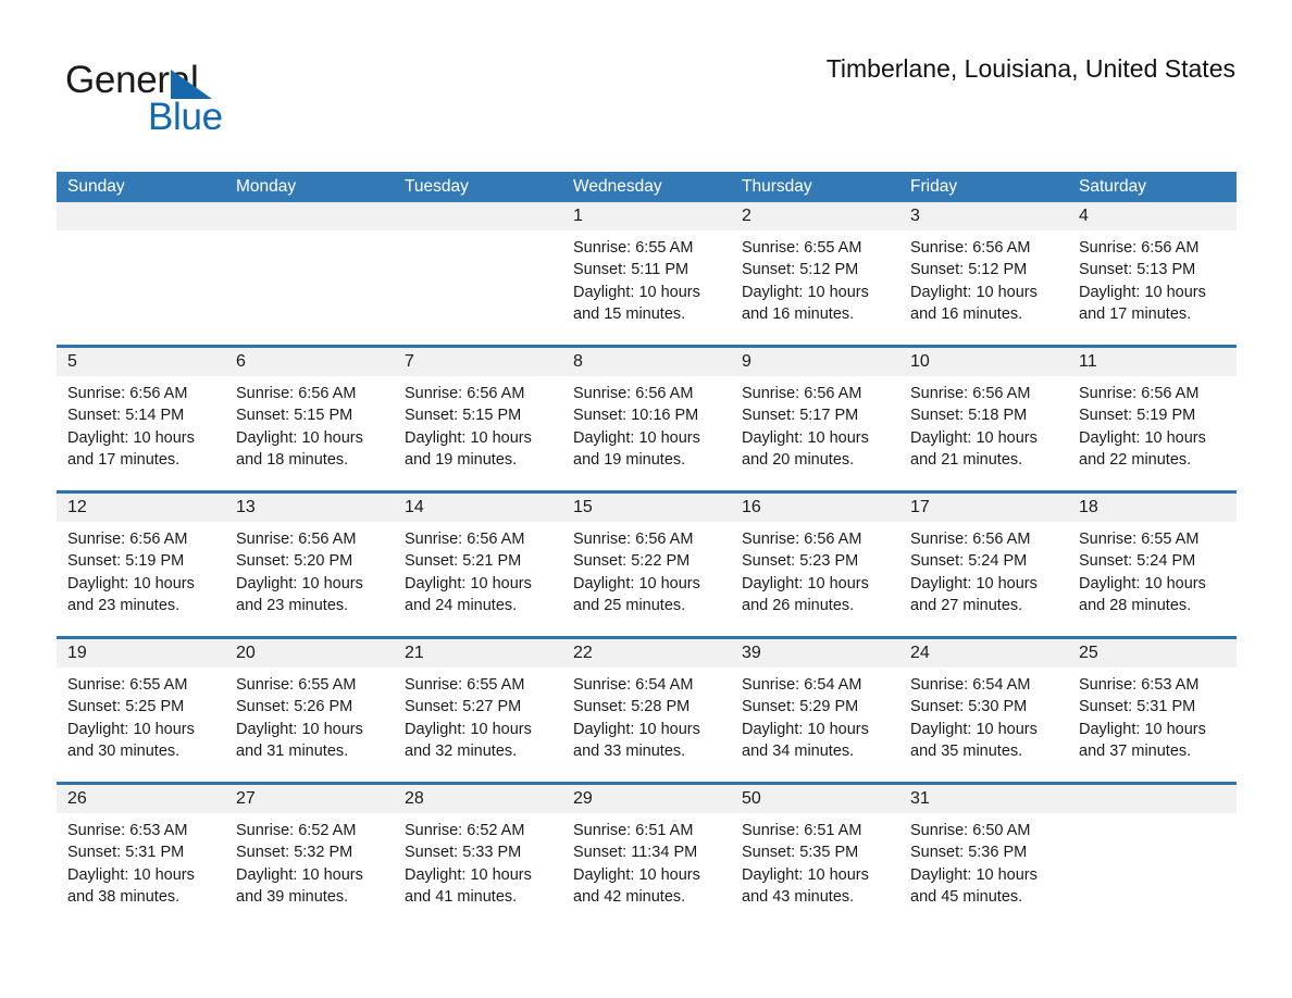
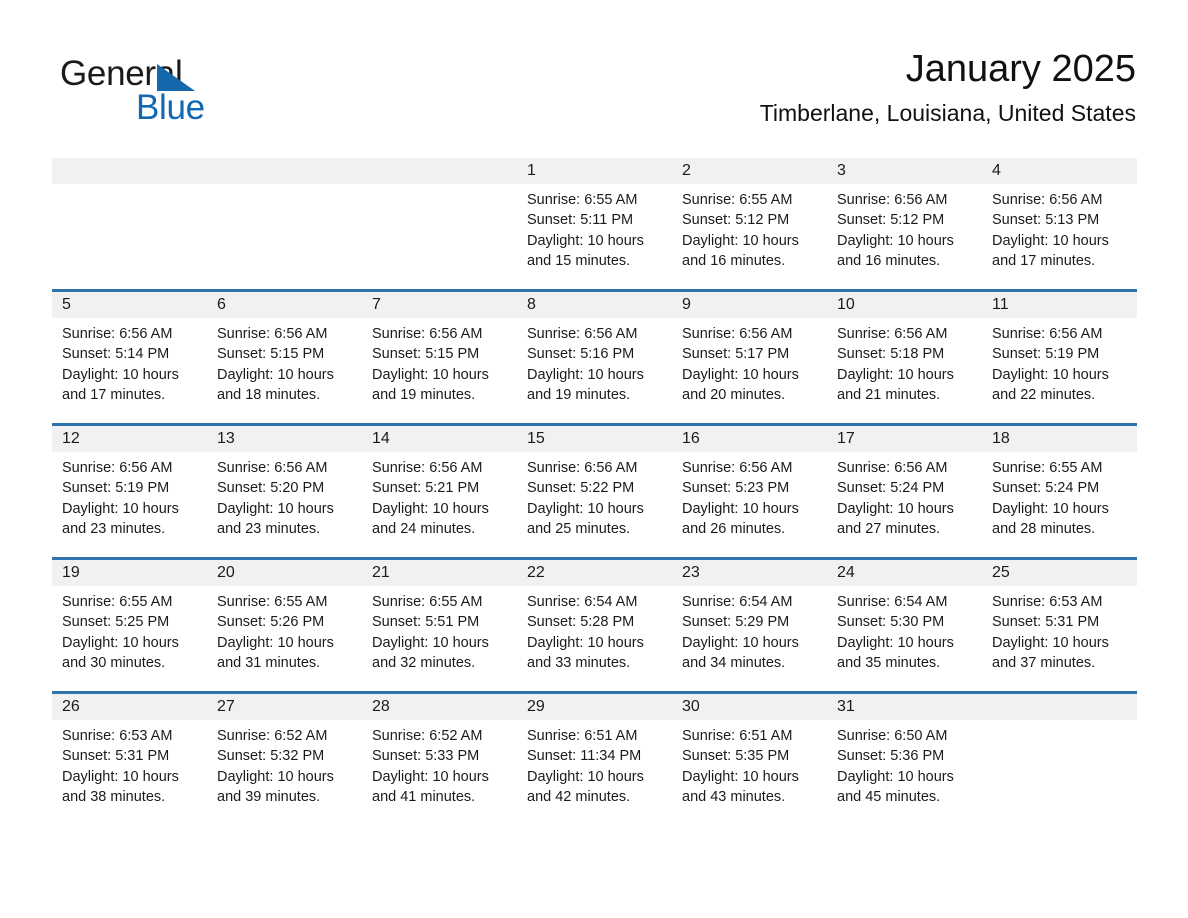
  Generl
  Blue
+ January 2025
  Timberlane, Louisiana, United States
- Sunday
- Monday
- Tuesday
- Wednesday
- Thursday
- Friday
- Saturday
  1
  Sunrise: 6:55 AM
  Sunset: 5:11 PM
  Daylight: 10 hours
  and 15 minutes.
  2
  Sunrise: 6:55 AM
  Sunset: 5:12 PM
  Daylight: 10 hours
  and 16 minutes.
  3
  Sunrise: 6:56 AM
  Sunset: 5:12 PM
  Daylight: 10 hours
  and 16 minutes.
  4
  Sunrise: 6:56 AM
  Sunset: 5:13 PM
  Daylight: 10 hours
  and 17 minutes.
  5
  Sunrise: 6:56 AM
  Sunset: 5:14 PM
  Daylight: 10 hours
  and 17 minutes.
  6
  Sunrise: 6:56 AM
  Sunset: 5:15 PM
  Daylight: 10 hours
  and 18 minutes.
  7
  Sunrise: 6:56 AM
  Sunset: 5:15 PM
  Daylight: 10 hours
  and 19 minutes.
  8
  Sunrise: 6:56 AM
- Sunset: 10:16 PM
+ Sunset: 5:16 PM
  Daylight: 10 hours
  and 19 minutes.
  9
  Sunrise: 6:56 AM
  Sunset: 5:17 PM
  Daylight: 10 hours
  and 20 minutes.
  10
  Sunrise: 6:56 AM
  Sunset: 5:18 PM
  Daylight: 10 hours
  and 21 minutes.
  11
  Sunrise: 6:56 AM
  Sunset: 5:19 PM
  Daylight: 10 hours
  and 22 minutes.
  12
  Sunrise: 6:56 AM
  Sunset: 5:19 PM
  Daylight: 10 hours
  and 23 minutes.
  13
  Sunrise: 6:56 AM
  Sunset: 5:20 PM
  Daylight: 10 hours
  and 23 minutes.
  14
  Sunrise: 6:56 AM
  Sunset: 5:21 PM
  Daylight: 10 hours
  and 24 minutes.
  15
  Sunrise: 6:56 AM
  Sunset: 5:22 PM
  Daylight: 10 hours
  and 25 minutes.
  16
  Sunrise: 6:56 AM
  Sunset: 5:23 PM
  Daylight: 10 hours
  and 26 minutes.
  17
  Sunrise: 6:56 AM
  Sunset: 5:24 PM
  Daylight: 10 hours
  and 27 minutes.
  18
  Sunrise: 6:55 AM
  Sunset: 5:24 PM
  Daylight: 10 hours
  and 28 minutes.
  19
  Sunrise: 6:55 AM
  Sunset: 5:25 PM
  Daylight: 10 hours
  and 30 minutes.
  20
  Sunrise: 6:55 AM
  Sunset: 5:26 PM
  Daylight: 10 hours
  and 31 minutes.
  21
  Sunrise: 6:55 AM
- Sunset: 5:27 PM
+ Sunset: 5:51 PM
  Daylight: 10 hours
  and 32 minutes.
  22
  Sunrise: 6:54 AM
  Sunset: 5:28 PM
  Daylight: 10 hours
  and 33 minutes.
- 39
+ 23
  Sunrise: 6:54 AM
  Sunset: 5:29 PM
  Daylight: 10 hours
  and 34 minutes.
  24
  Sunrise: 6:54 AM
  Sunset: 5:30 PM
  Daylight: 10 hours
  and 35 minutes.
  25
  Sunrise: 6:53 AM
  Sunset: 5:31 PM
  Daylight: 10 hours
  and 37 minutes.
  26
  Sunrise: 6:53 AM
  Sunset: 5:31 PM
  Daylight: 10 hours
  and 38 minutes.
  27
  Sunrise: 6:52 AM
  Sunset: 5:32 PM
  Daylight: 10 hours
  and 39 minutes.
  28
  Sunrise: 6:52 AM
  Sunset: 5:33 PM
  Daylight: 10 hours
  and 41 minutes.
  29
  Sunrise: 6:51 AM
  Sunset: 11:34 PM
  Daylight: 10 hours
  and 42 minutes.
- 50
+ 30
  Sunrise: 6:51 AM
  Sunset: 5:35 PM
  Daylight: 10 hours
  and 43 minutes.
  31
  Sunrise: 6:50 AM
  Sunset: 5:36 PM
  Daylight: 10 hours
  and 45 minutes.
